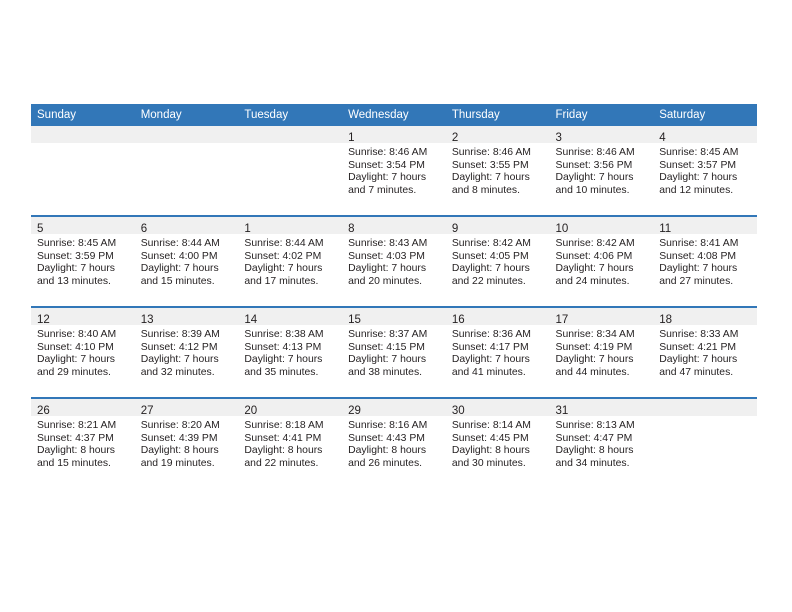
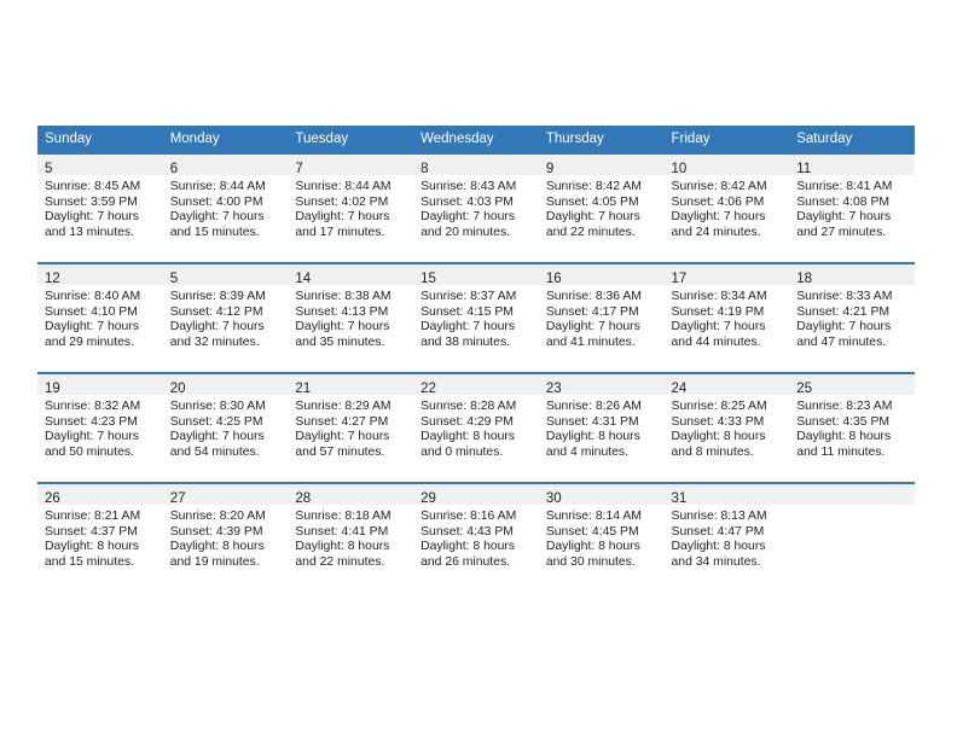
  Sunday	Monday	Tuesday	Wednesday	Thursday	Friday	Saturday
- 			1Sunrise: 8:46 AMSunset: 3:54 PMDaylight: 7 hoursand 7 minutes.	2Sunrise: 8:46 AMSunset: 3:55 PMDaylight: 7 hoursand 8 minutes.	3Sunrise: 8:46 AMSunset: 3:56 PMDaylight: 7 hoursand 10 minutes.	4Sunrise: 8:45 AMSunset: 3:57 PMDaylight: 7 hoursand 12 minutes.
- 5Sunrise: 8:45 AMSunset: 3:59 PMDaylight: 7 hoursand 13 minutes.	6Sunrise: 8:44 AMSunset: 4:00 PMDaylight: 7 hoursand 15 minutes.	1Sunrise: 8:44 AMSunset: 4:02 PMDaylight: 7 hoursand 17 minutes.	8Sunrise: 8:43 AMSunset: 4:03 PMDaylight: 7 hoursand 20 minutes.	9Sunrise: 8:42 AMSunset: 4:05 PMDaylight: 7 hoursand 22 minutes.	10Sunrise: 8:42 AMSunset: 4:06 PMDaylight: 7 hoursand 24 minutes.	11Sunrise: 8:41 AMSunset: 4:08 PMDaylight: 7 hoursand 27 minutes.
+ 5Sunrise: 8:45 AMSunset: 3:59 PMDaylight: 7 hoursand 13 minutes.	6Sunrise: 8:44 AMSunset: 4:00 PMDaylight: 7 hoursand 15 minutes.	7Sunrise: 8:44 AMSunset: 4:02 PMDaylight: 7 hoursand 17 minutes.	8Sunrise: 8:43 AMSunset: 4:03 PMDaylight: 7 hoursand 20 minutes.	9Sunrise: 8:42 AMSunset: 4:05 PMDaylight: 7 hoursand 22 minutes.	10Sunrise: 8:42 AMSunset: 4:06 PMDaylight: 7 hoursand 24 minutes.	11Sunrise: 8:41 AMSunset: 4:08 PMDaylight: 7 hoursand 27 minutes.
- 12Sunrise: 8:40 AMSunset: 4:10 PMDaylight: 7 hoursand 29 minutes.	13Sunrise: 8:39 AMSunset: 4:12 PMDaylight: 7 hoursand 32 minutes.	14Sunrise: 8:38 AMSunset: 4:13 PMDaylight: 7 hoursand 35 minutes.	15Sunrise: 8:37 AMSunset: 4:15 PMDaylight: 7 hoursand 38 minutes.	16Sunrise: 8:36 AMSunset: 4:17 PMDaylight: 7 hoursand 41 minutes.	17Sunrise: 8:34 AMSunset: 4:19 PMDaylight: 7 hoursand 44 minutes.	18Sunrise: 8:33 AMSunset: 4:21 PMDaylight: 7 hoursand 47 minutes.
+ 12Sunrise: 8:40 AMSunset: 4:10 PMDaylight: 7 hoursand 29 minutes.	5Sunrise: 8:39 AMSunset: 4:12 PMDaylight: 7 hoursand 32 minutes.	14Sunrise: 8:38 AMSunset: 4:13 PMDaylight: 7 hoursand 35 minutes.	15Sunrise: 8:37 AMSunset: 4:15 PMDaylight: 7 hoursand 38 minutes.	16Sunrise: 8:36 AMSunset: 4:17 PMDaylight: 7 hoursand 41 minutes.	17Sunrise: 8:34 AMSunset: 4:19 PMDaylight: 7 hoursand 44 minutes.	18Sunrise: 8:33 AMSunset: 4:21 PMDaylight: 7 hoursand 47 minutes.
+ 19Sunrise: 8:32 AMSunset: 4:23 PMDaylight: 7 hoursand 50 minutes.	20Sunrise: 8:30 AMSunset: 4:25 PMDaylight: 7 hoursand 54 minutes.	21Sunrise: 8:29 AMSunset: 4:27 PMDaylight: 7 hoursand 57 minutes.	22Sunrise: 8:28 AMSunset: 4:29 PMDaylight: 8 hoursand 0 minutes.	23Sunrise: 8:26 AMSunset: 4:31 PMDaylight: 8 hoursand 4 minutes.	24Sunrise: 8:25 AMSunset: 4:33 PMDaylight: 8 hoursand 8 minutes.	25Sunrise: 8:23 AMSunset: 4:35 PMDaylight: 8 hoursand 11 minutes.
- 26Sunrise: 8:21 AMSunset: 4:37 PMDaylight: 8 hoursand 15 minutes.	27Sunrise: 8:20 AMSunset: 4:39 PMDaylight: 8 hoursand 19 minutes.	20Sunrise: 8:18 AMSunset: 4:41 PMDaylight: 8 hoursand 22 minutes.	29Sunrise: 8:16 AMSunset: 4:43 PMDaylight: 8 hoursand 26 minutes.	30Sunrise: 8:14 AMSunset: 4:45 PMDaylight: 8 hoursand 30 minutes.	31Sunrise: 8:13 AMSunset: 4:47 PMDaylight: 8 hoursand 34 minutes.
+ 26Sunrise: 8:21 AMSunset: 4:37 PMDaylight: 8 hoursand 15 minutes.	27Sunrise: 8:20 AMSunset: 4:39 PMDaylight: 8 hoursand 19 minutes.	28Sunrise: 8:18 AMSunset: 4:41 PMDaylight: 8 hoursand 22 minutes.	29Sunrise: 8:16 AMSunset: 4:43 PMDaylight: 8 hoursand 26 minutes.	30Sunrise: 8:14 AMSunset: 4:45 PMDaylight: 8 hoursand 30 minutes.	31Sunrise: 8:13 AMSunset: 4:47 PMDaylight: 8 hoursand 34 minutes.
